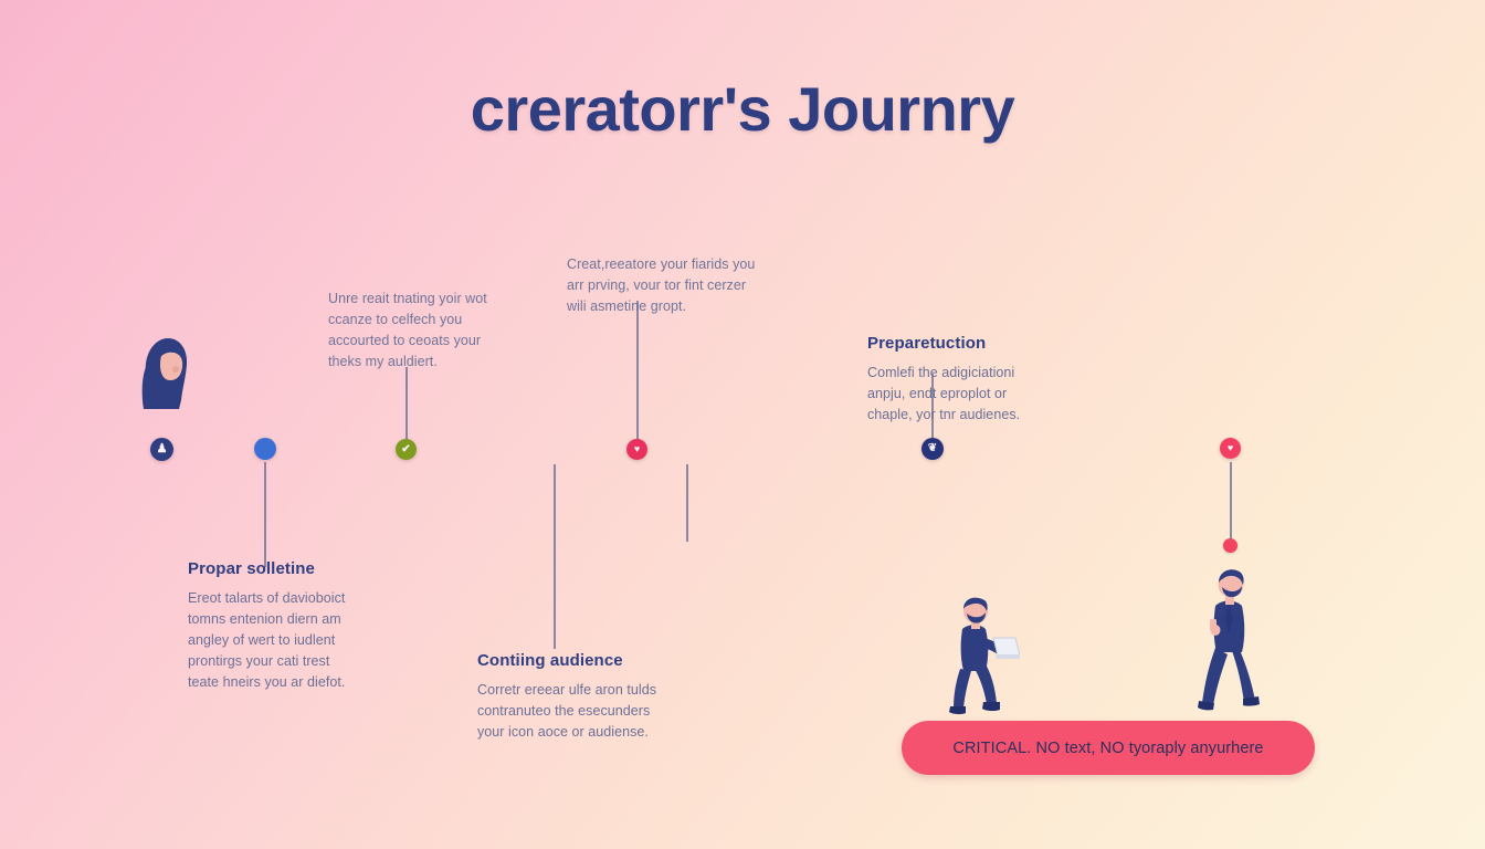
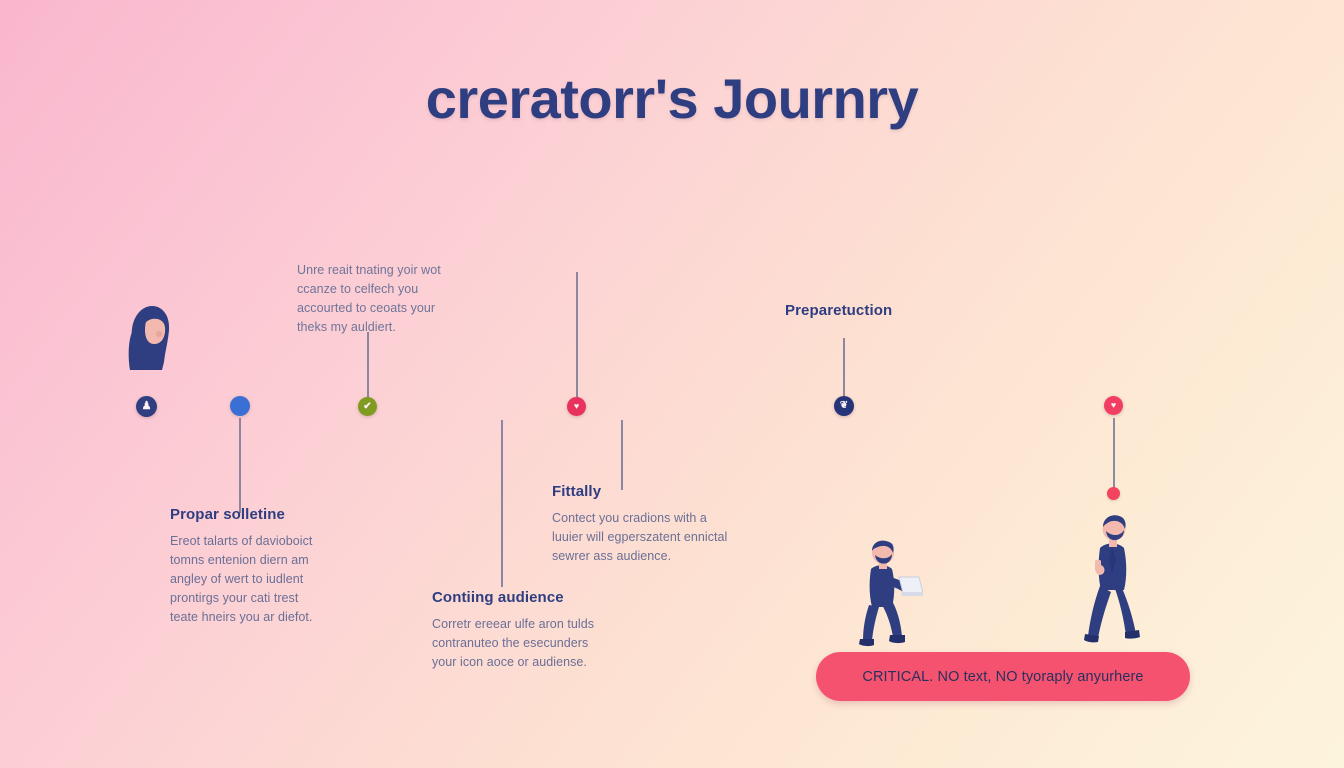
  creratorr's Journry
  ♟
  ✔
  ♥
  ❦
  ♥
  Unre reait tnating yoir wot ccanze to celfech you accourted to ceoats your theks my auldiert.
- Creat,reeatore your fiarids you arr prving, vour tor fint cerzer wili asmetine gropt.
  Preparetuction
- Comlefi the adigiciationi anpju, endt eproplot or chaple, yor tnr audienes.
  Propar solletine
  Ereot talarts of davioboict tomns entenion diern am angley of wert to iudlent prontirgs your cati trest teate hneirs you ar diefot.
  Contiing audience
  Corretr ereear ulfe aron tulds contranuteo the esecunders your icon aoce or audiense.
+ Fittally
+ Contect you cradions with a luuier will egperszatent ennictal sewrer ass audience.
  CRITICAL. NO text, NO tyoraply anyurhere
